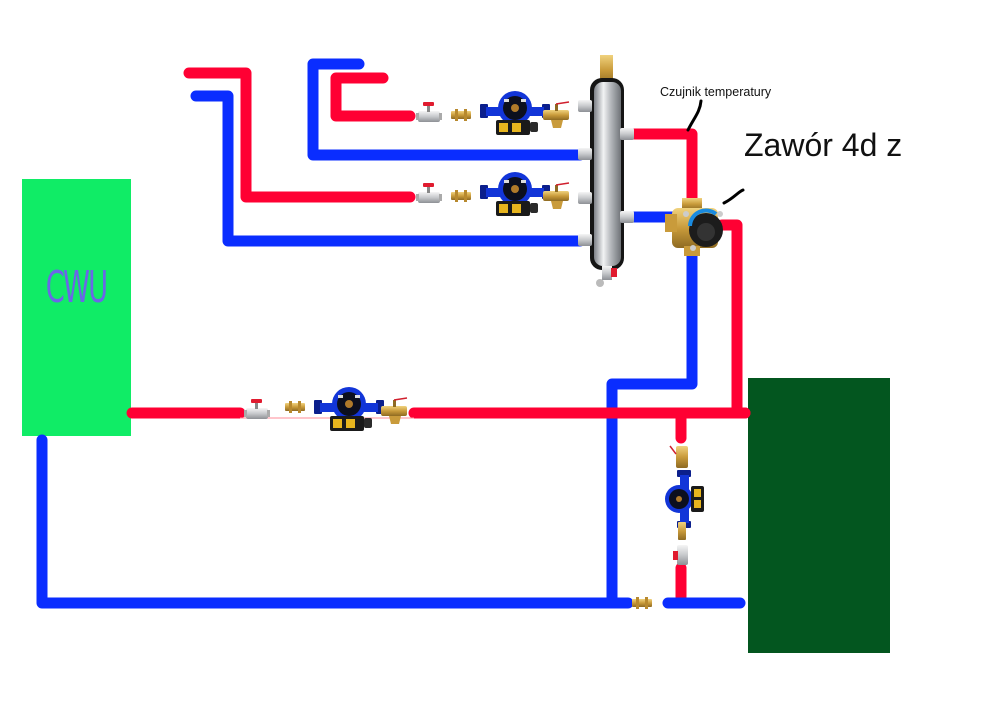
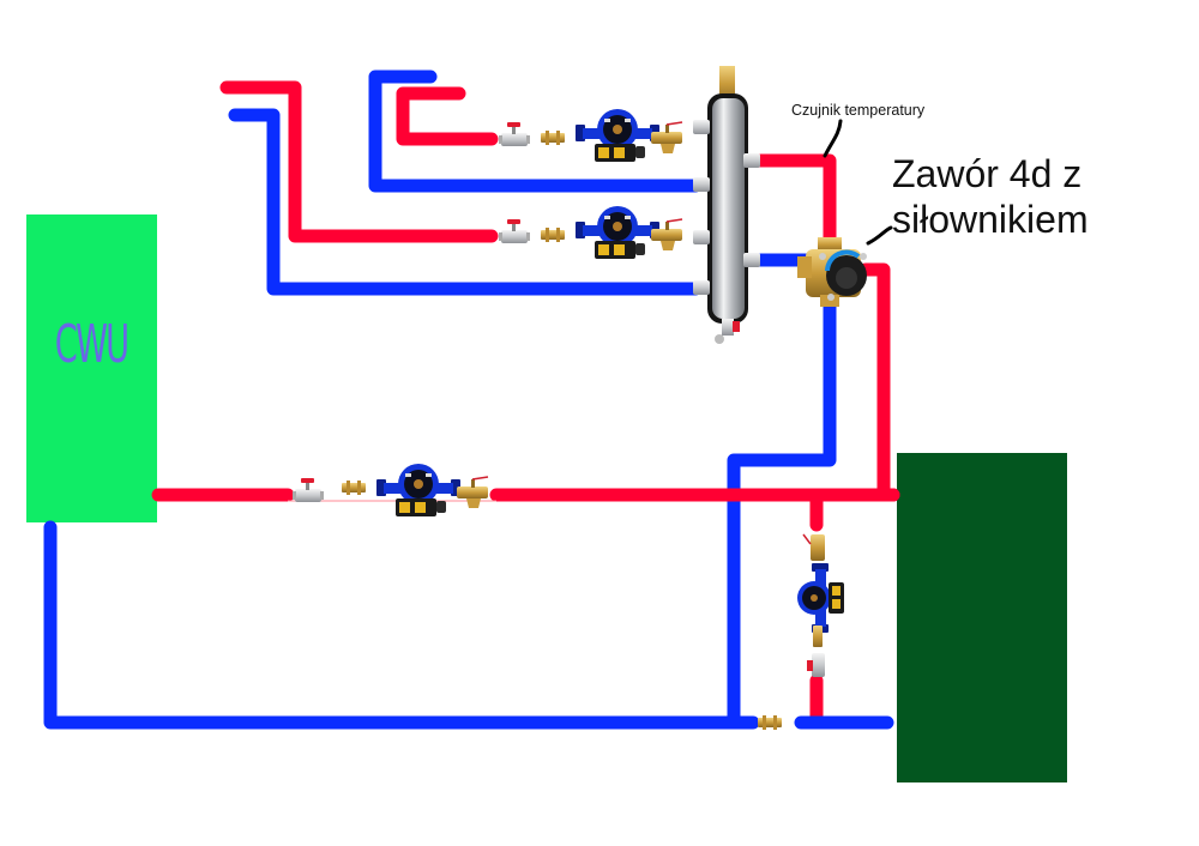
  Czujnik temperatury
  Zawór 4d z
+ siłownikiem
  CWU
